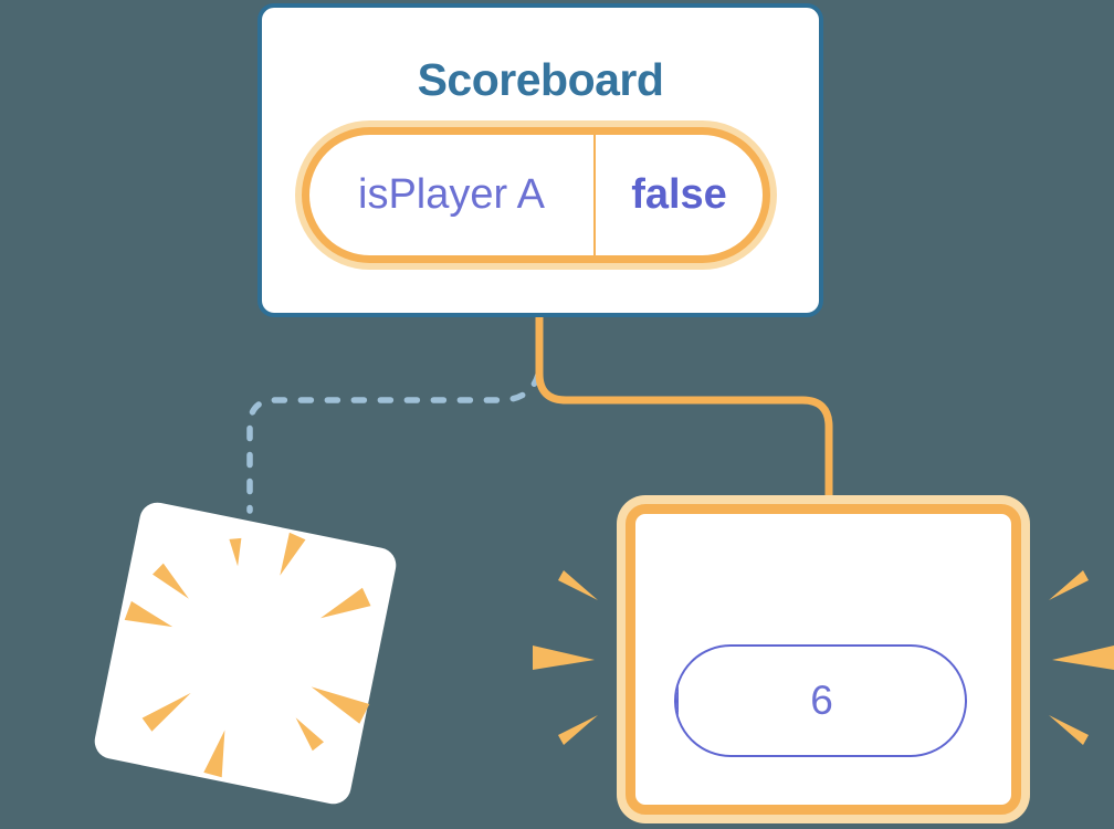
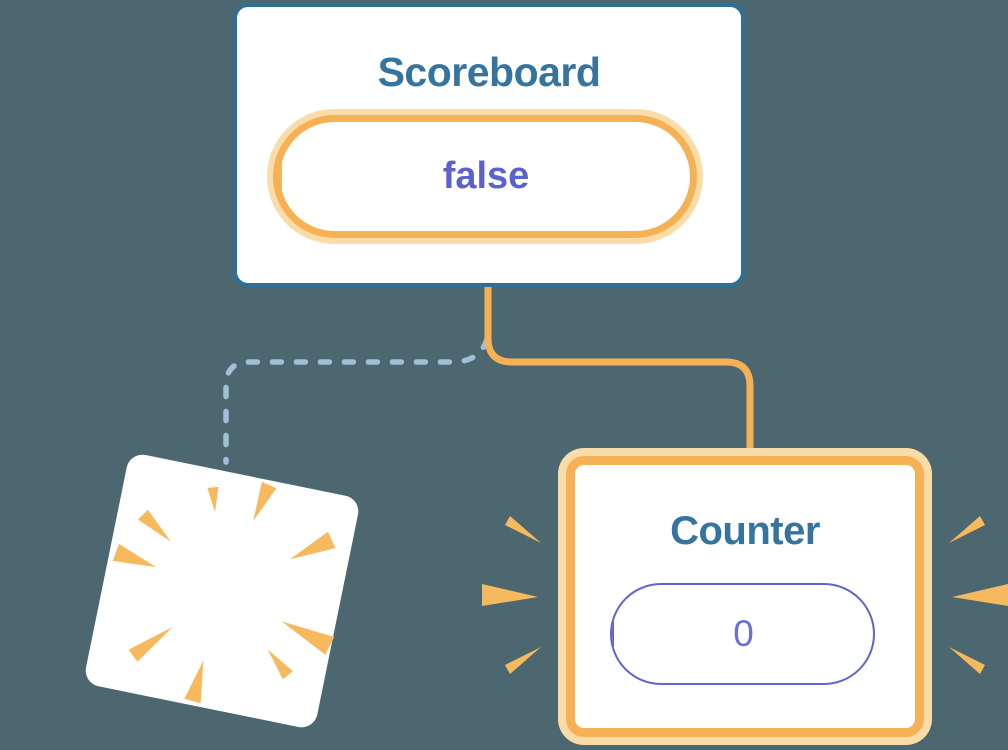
  Scoreboard
- isPlayer A
  false
+ Counter
- 6
+ 0
